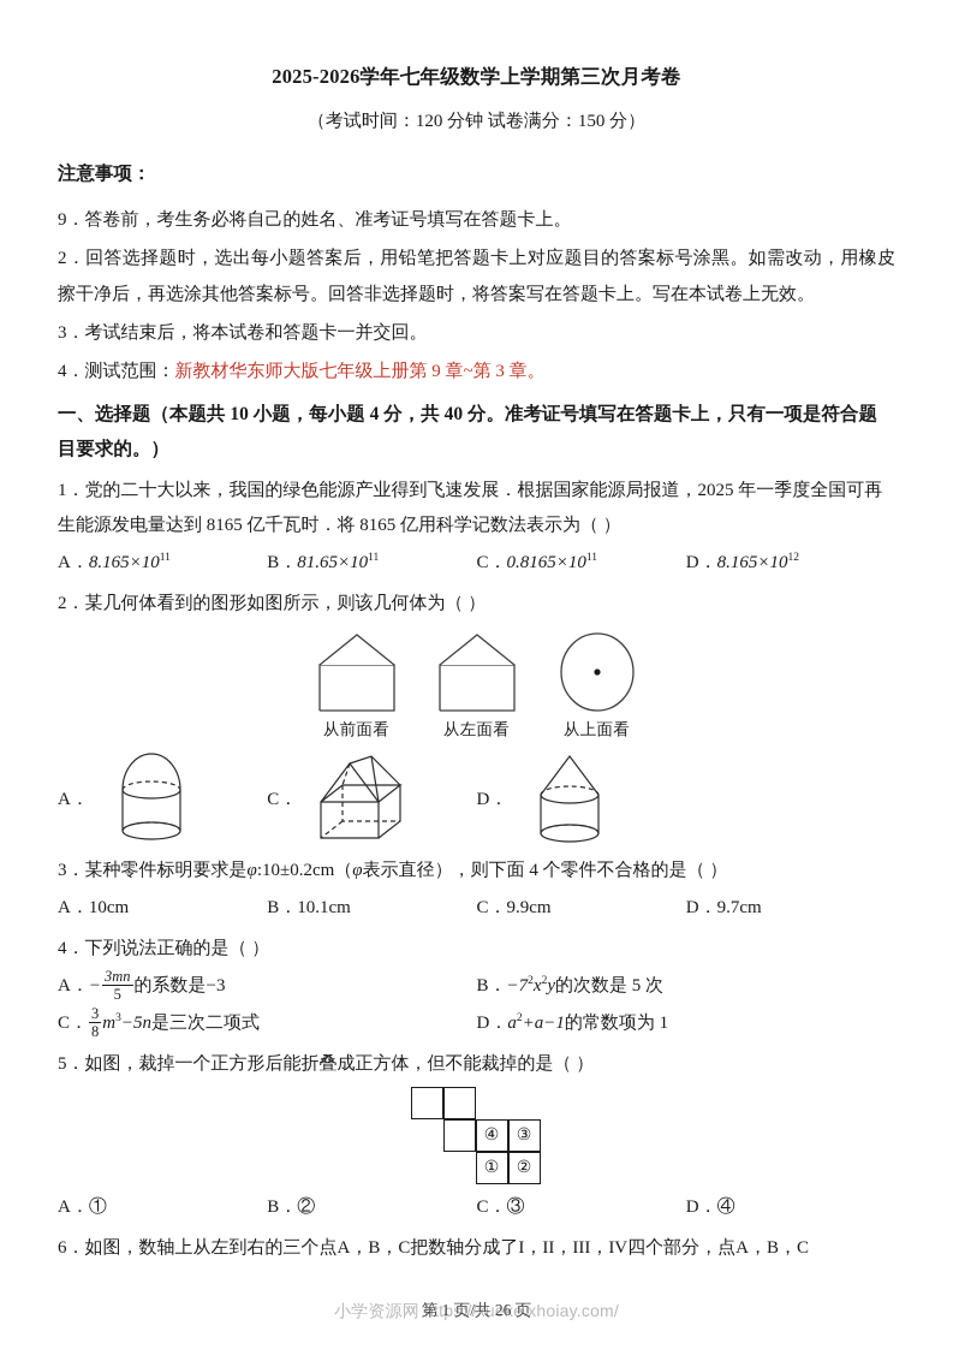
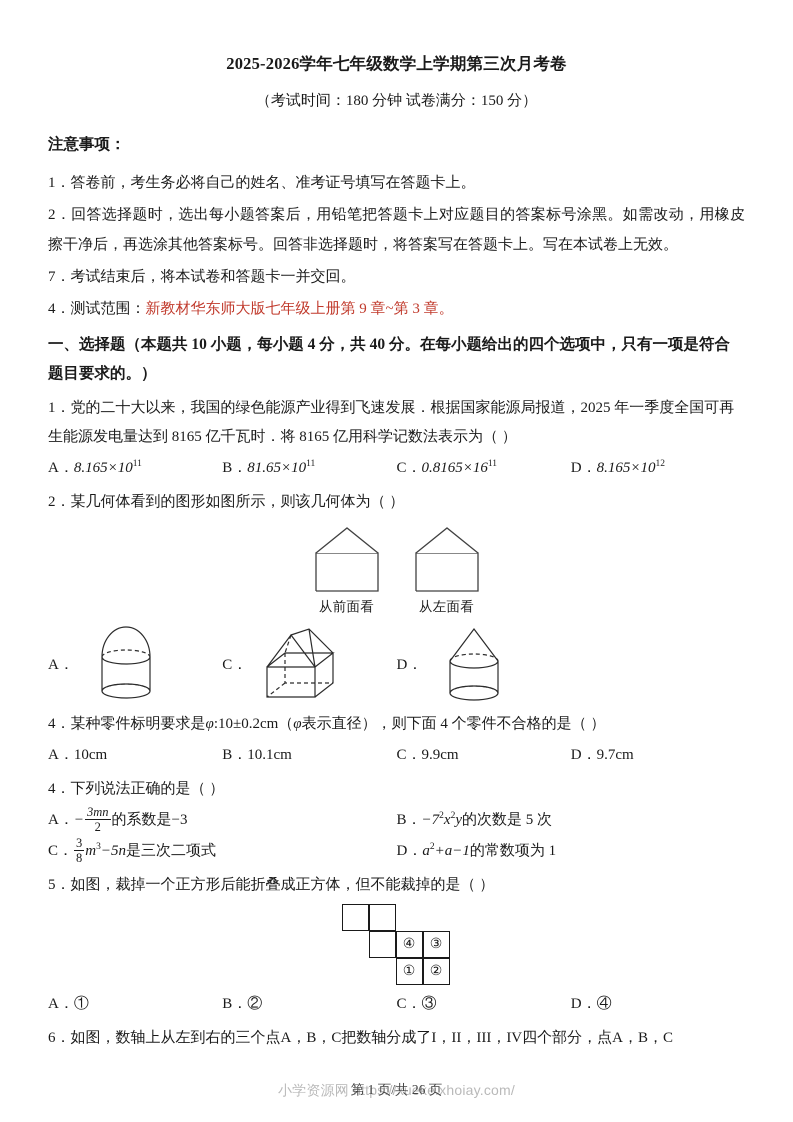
  2025-2026学年七年级数学上学期第三次月考卷
- （考试时间：120 分钟 试卷满分：150 分）
+ （考试时间：180 分钟 试卷满分：150 分）
  注意事项：
- 9．答卷前，考生务必将自己的姓名、准考证号填写在答题卡上。
+ 1．答卷前，考生务必将自己的姓名、准考证号填写在答题卡上。
  2．回答选择题时，选出每小题答案后，用铅笔把答题卡上对应题目的答案标号涂黑。如需改动，用橡皮擦干净后，再选涂其他答案标号。回答非选择题时，将答案写在答题卡上。写在本试卷上无效。
- 3．考试结束后，将本试卷和答题卡一并交回。
+ 7．考试结束后，将本试卷和答题卡一并交回。
  4．测试范围：新教材华东师大版七年级上册第 9 章~第 3 章。
- 一、选择题（本题共 10 小题，每小题 4 分，共 40 分。准考证号填写在答题卡上，只有一项是符合题目要求的。）
+ 一、选择题（本题共 10 小题，每小题 4 分，共 40 分。在每小题给出的四个选项中，只有一项是符合题目要求的。）
  1．党的二十大以来，我国的绿色能源产业得到飞速发展．根据国家能源局报道，2025 年一季度全国可再生能源发电量达到 8165 亿千瓦时．将 8165 亿用科学记数法表示为（ ）
  A．8.165×1011
  B．81.65×1011
- C．0.8165×1011
+ C．0.8165×1611
  D．8.165×1012
  2．某几何体看到的图形如图所示，则该几何体为（ ）
  从前面看
  从左面看
- 从上面看
  A．
  C．
  D．
- 3．某种零件标明要求是φ:10±0.2cm（φ表示直径），则下面 4 个零件不合格的是（ ）
+ 4．某种零件标明要求是φ:10±0.2cm（φ表示直径），则下面 4 个零件不合格的是（ ）
  A．10cm
  B．10.1cm
  C．9.9cm
  D．9.7cm
  4．下列说法正确的是（ ）
  A．−
  3mn
- 5
+ 2
  的系数是−3
  B．−72x2y的次数是 5 次
  C．
  3
  8
  m3−5n是三次二项式
  D．a2+a−1的常数项为 1
  5．如图，裁掉一个正方形后能折叠成正方体，但不能裁掉的是（ ）
  ④
  ③
  ①
  ②
  A．①
  B．②
  C．③
  D．④
  6．如图，数轴上从左到右的三个点A，B，C把数轴分成了I，II，III，IV四个部分，点A，B，C
  小学资源网 https://xueke.xhoiay.com/
  第 1 页/共 26 页
